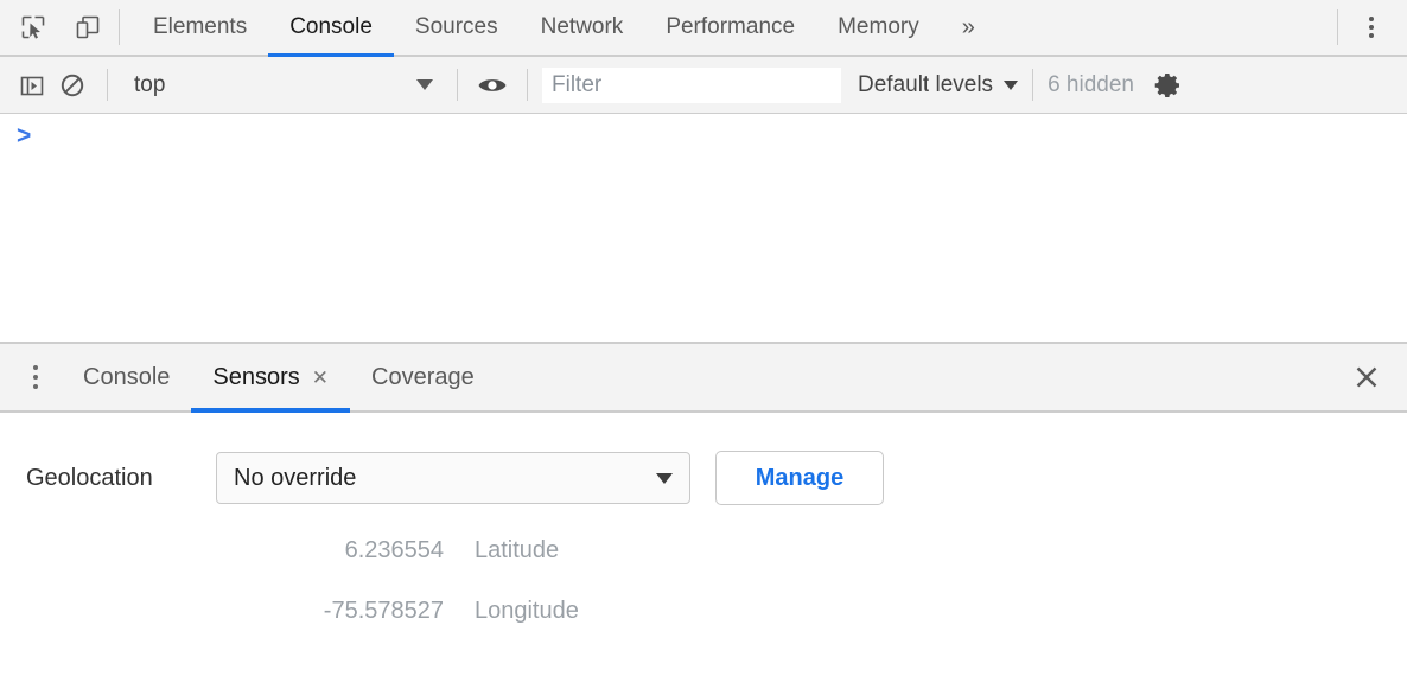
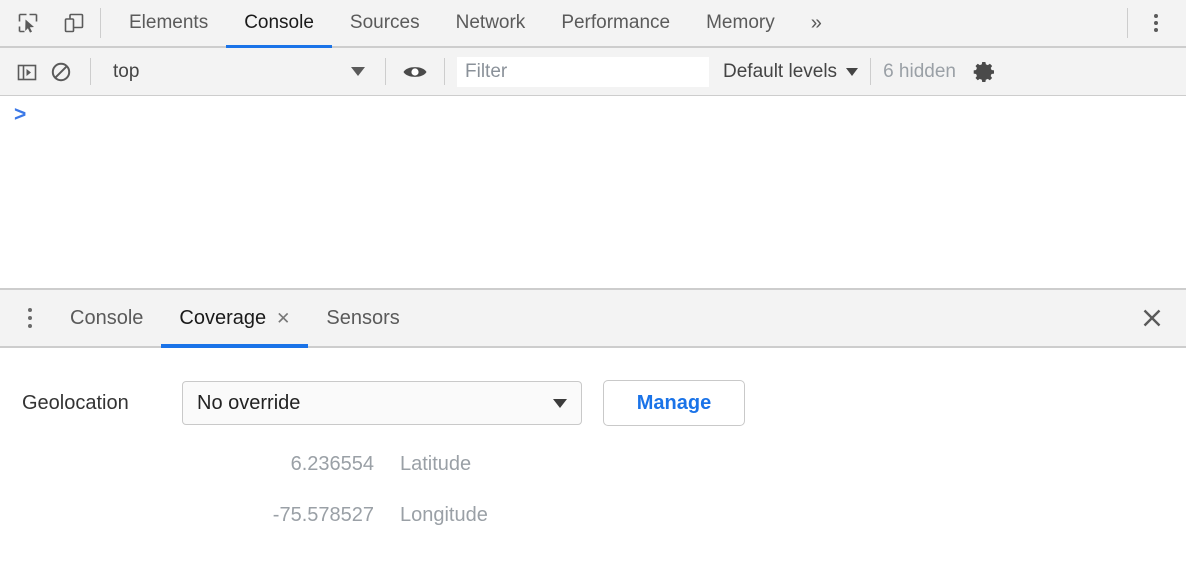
  Elements
  Console
  Sources
  Network
  Performance
  Memory
  »
  top
  Filter
  Default levels
  6 hidden
  >
  Console
- Sensors
+ Coverage
  ✕
- Coverage
+ Sensors
  Geolocation
  No override
  Manage
  6.236554
  Latitude
  -75.578527
  Longitude
